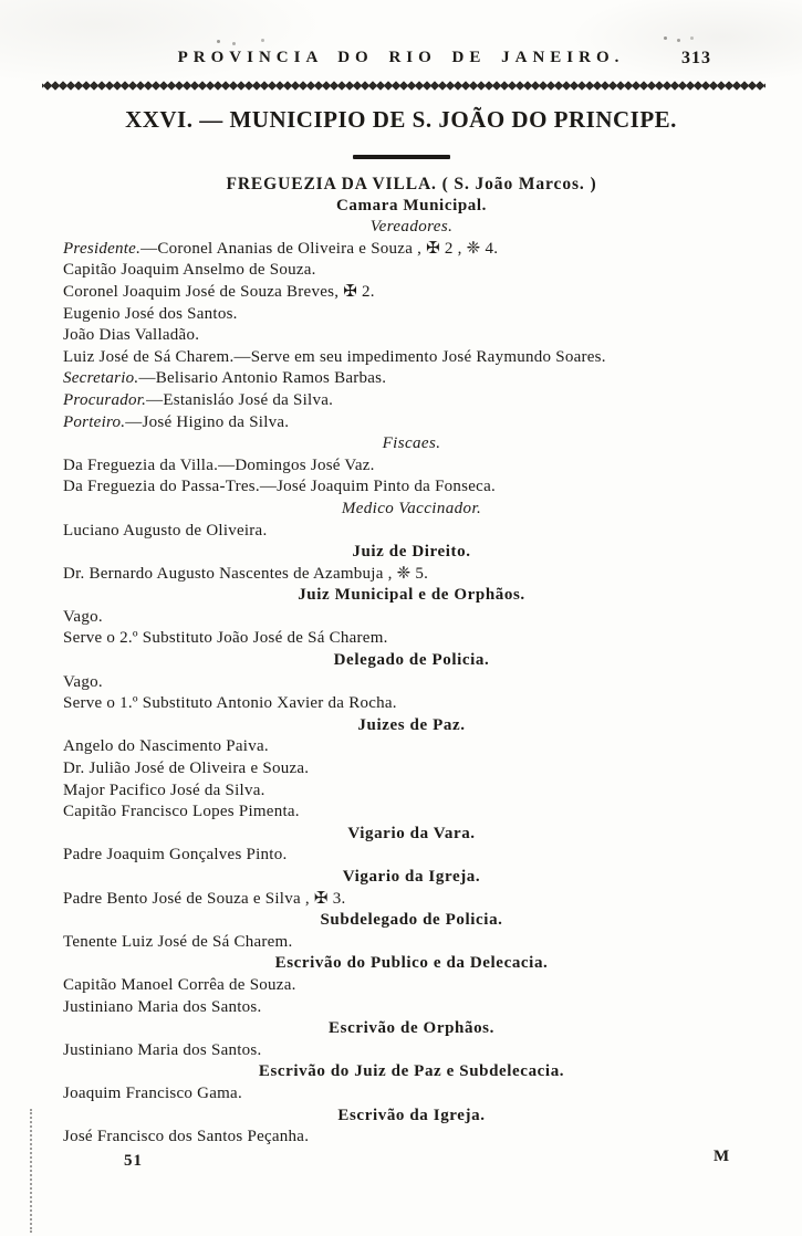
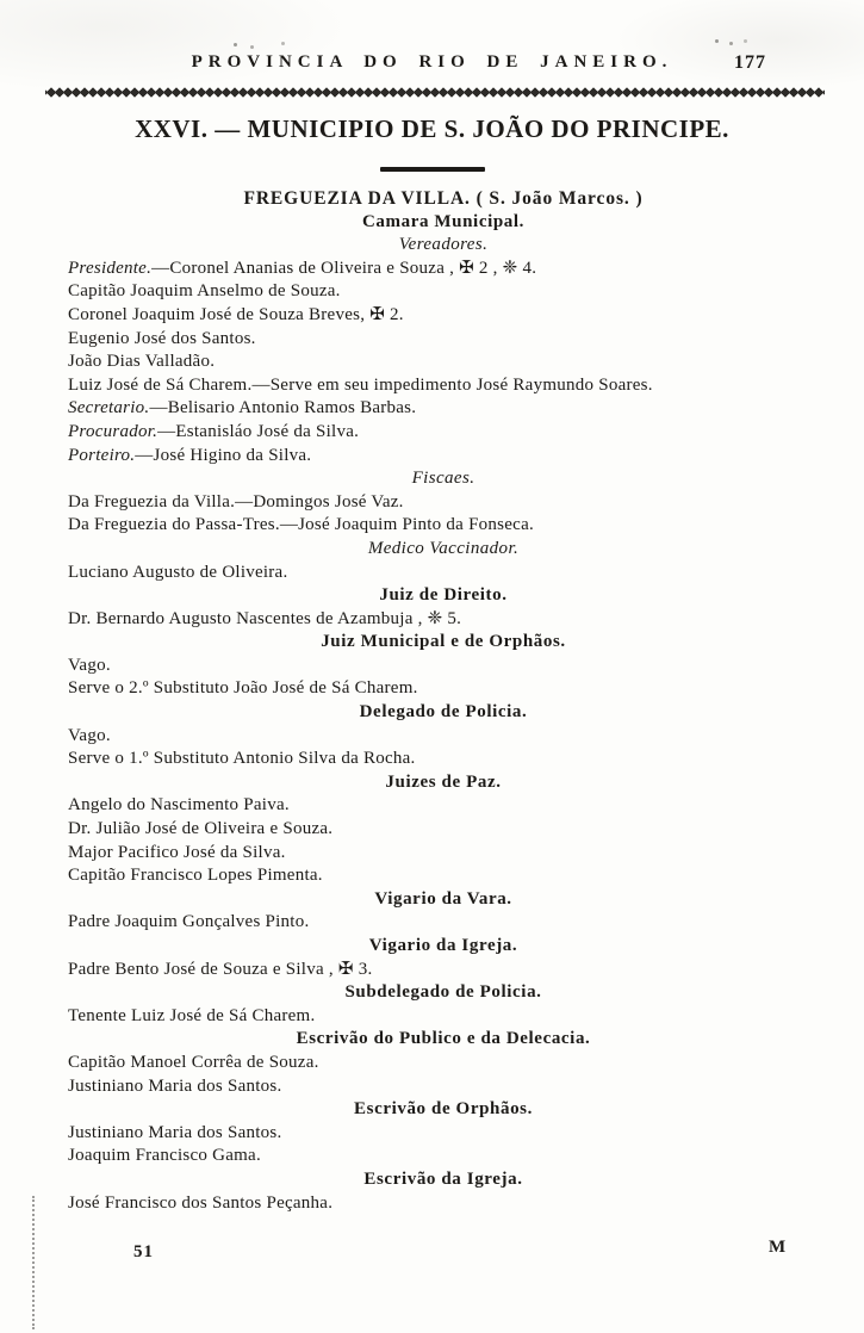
  PROVINCIA DO RIO DE JANEIRO.
- 313
+ 177
  XXVI. — MUNICIPIO DE S. JOÃO DO PRINCIPE.
  FREGUEZIA DA VILLA. ( S. João Marcos. )
  Camara Municipal.
  Vereadores.
  Presidente.—Coronel Ananias de Oliveira e Souza , ✠ 2 , ❈ 4.
  Capitão Joaquim Anselmo de Souza.
  Coronel Joaquim José de Souza Breves, ✠ 2.
  Eugenio José dos Santos.
  João Dias Valladão.
  Luiz José de Sá Charem.—Serve em seu impedimento José Raymundo Soares.
  Secretario.—Belisario Antonio Ramos Barbas.
  Procurador.—Estanisláo José da Silva.
  Porteiro.—José Higino da Silva.
  Fiscaes.
  Da Freguezia da Villa.—Domingos José Vaz.
  Da Freguezia do Passa-Tres.—José Joaquim Pinto da Fonseca.
  Medico Vaccinador.
  Luciano Augusto de Oliveira.
  Juiz de Direito.
  Dr. Bernardo Augusto Nascentes de Azambuja , ❈ 5.
  Juiz Municipal e de Orphãos.
  Vago.
  Serve o 2.º Substituto João José de Sá Charem.
  Delegado de Policia.
  Vago.
- Serve o 1.º Substituto Antonio Xavier da Rocha.
+ Serve o 1.º Substituto Antonio Silva da Rocha.
  Juizes de Paz.
  Angelo do Nascimento Paiva.
  Dr. Julião José de Oliveira e Souza.
  Major Pacifico José da Silva.
  Capitão Francisco Lopes Pimenta.
  Vigario da Vara.
  Padre Joaquim Gonçalves Pinto.
  Vigario da Igreja.
  Padre Bento José de Souza e Silva , ✠ 3.
  Subdelegado de Policia.
  Tenente Luiz José de Sá Charem.
  Escrivão do Publico e da Delecacia.
  Capitão Manoel Corrêa de Souza.
  Justiniano Maria dos Santos.
  Escrivão de Orphãos.
  Justiniano Maria dos Santos.
- Escrivão do Juiz de Paz e Subdelecacia.
  Joaquim Francisco Gama.
  Escrivão da Igreja.
  José Francisco dos Santos Peçanha.
  51
  M
